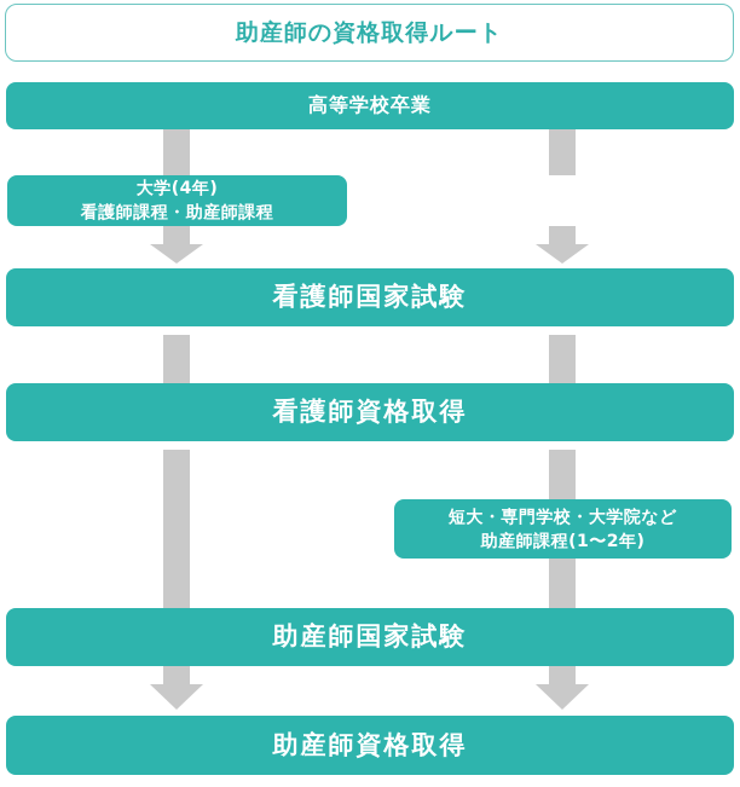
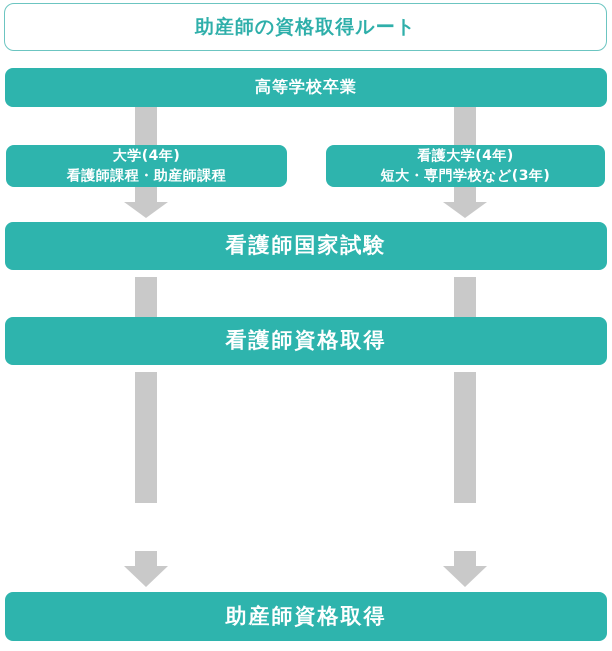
  助産師の資格取得ルート
  高等学校卒業
  大学(4年)
  看護師課程・助産師課程
+ 看護大学(4年)
+ 短大・専門学校など(3年)
  看護師国家試験
  看護師資格取得
- 短大・専門学校・大学院など
- 助産師課程(1〜2年)
- 助産師国家試験
  助産師資格取得
